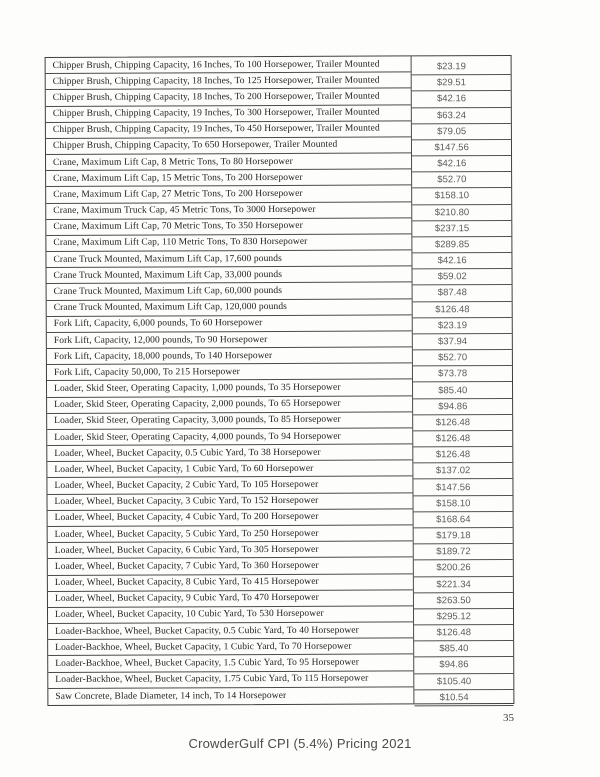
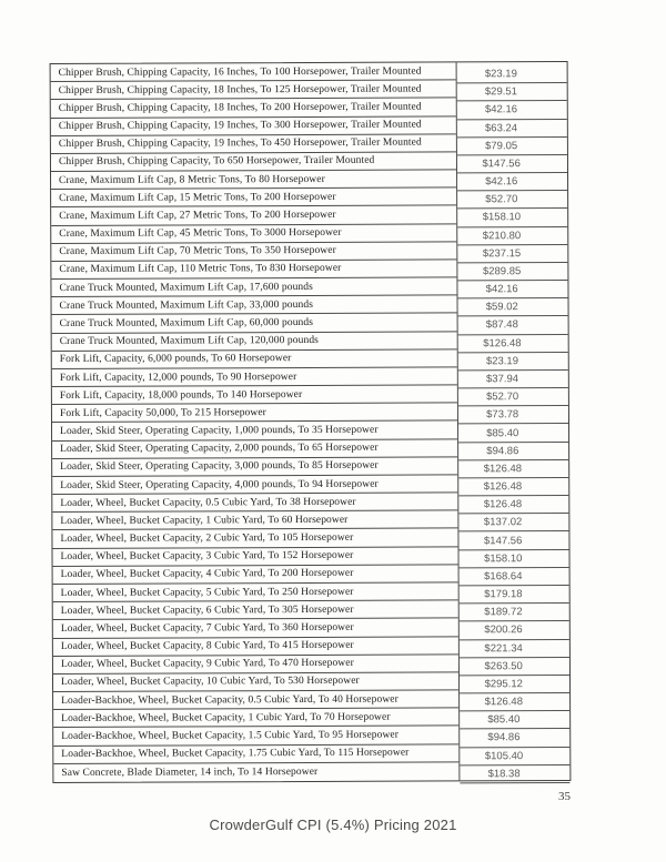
  Chipper Brush, Chipping Capacity, 16 Inches, To 100 Horsepower, Trailer Mounted
  Chipper Brush, Chipping Capacity, 18 Inches, To 125 Horsepower, Trailer Mounted
  Chipper Brush, Chipping Capacity, 18 Inches, To 200 Horsepower, Trailer Mounted
  Chipper Brush, Chipping Capacity, 19 Inches, To 300 Horsepower, Trailer Mounted
  Chipper Brush, Chipping Capacity, 19 Inches, To 450 Horsepower, Trailer Mounted
  Chipper Brush, Chipping Capacity, To 650 Horsepower, Trailer Mounted
  Crane, Maximum Lift Cap, 8 Metric Tons, To 80 Horsepower
  Crane, Maximum Lift Cap, 15 Metric Tons, To 200 Horsepower
  Crane, Maximum Lift Cap, 27 Metric Tons, To 200 Horsepower
- Crane, Maximum Truck Cap, 45 Metric Tons, To 3000 Horsepower
+ Crane, Maximum Lift Cap, 45 Metric Tons, To 3000 Horsepower
  Crane, Maximum Lift Cap, 70 Metric Tons, To 350 Horsepower
  Crane, Maximum Lift Cap, 110 Metric Tons, To 830 Horsepower
  Crane Truck Mounted, Maximum Lift Cap, 17,600 pounds
  Crane Truck Mounted, Maximum Lift Cap, 33,000 pounds
  Crane Truck Mounted, Maximum Lift Cap, 60,000 pounds
  Crane Truck Mounted, Maximum Lift Cap, 120,000 pounds
  Fork Lift, Capacity, 6,000 pounds, To 60 Horsepower
  Fork Lift, Capacity, 12,000 pounds, To 90 Horsepower
  Fork Lift, Capacity, 18,000 pounds, To 140 Horsepower
  Fork Lift, Capacity 50,000, To 215 Horsepower
  Loader, Skid Steer, Operating Capacity, 1,000 pounds, To 35 Horsepower
  Loader, Skid Steer, Operating Capacity, 2,000 pounds, To 65 Horsepower
  Loader, Skid Steer, Operating Capacity, 3,000 pounds, To 85 Horsepower
  Loader, Skid Steer, Operating Capacity, 4,000 pounds, To 94 Horsepower
  Loader, Wheel, Bucket Capacity, 0.5 Cubic Yard, To 38 Horsepower
  Loader, Wheel, Bucket Capacity, 1 Cubic Yard, To 60 Horsepower
  Loader, Wheel, Bucket Capacity, 2 Cubic Yard, To 105 Horsepower
  Loader, Wheel, Bucket Capacity, 3 Cubic Yard, To 152 Horsepower
  Loader, Wheel, Bucket Capacity, 4 Cubic Yard, To 200 Horsepower
  Loader, Wheel, Bucket Capacity, 5 Cubic Yard, To 250 Horsepower
  Loader, Wheel, Bucket Capacity, 6 Cubic Yard, To 305 Horsepower
  Loader, Wheel, Bucket Capacity, 7 Cubic Yard, To 360 Horsepower
  Loader, Wheel, Bucket Capacity, 8 Cubic Yard, To 415 Horsepower
  Loader, Wheel, Bucket Capacity, 9 Cubic Yard, To 470 Horsepower
  Loader, Wheel, Bucket Capacity, 10 Cubic Yard, To 530 Horsepower
  Loader-Backhoe, Wheel, Bucket Capacity, 0.5 Cubic Yard, To 40 Horsepower
  Loader-Backhoe, Wheel, Bucket Capacity, 1 Cubic Yard, To 70 Horsepower
  Loader-Backhoe, Wheel, Bucket Capacity, 1.5 Cubic Yard, To 95 Horsepower
  Loader-Backhoe, Wheel, Bucket Capacity, 1.75 Cubic Yard, To 115 Horsepower
  Saw Concrete, Blade Diameter, 14 inch, To 14 Horsepower
  $23.19
  $29.51
  $42.16
  $63.24
  $79.05
  $147.56
  $42.16
  $52.70
  $158.10
  $210.80
  $237.15
  $289.85
  $42.16
  $59.02
  $87.48
  $126.48
  $23.19
  $37.94
  $52.70
  $73.78
  $85.40
  $94.86
  $126.48
  $126.48
  $126.48
  $137.02
  $147.56
  $158.10
  $168.64
  $179.18
  $189.72
  $200.26
  $221.34
  $263.50
  $295.12
  $126.48
  $85.40
  $94.86
  $105.40
- $10.54
+ $18.38
  35
  CrowderGulf CPI (5.4%) Pricing 2021
